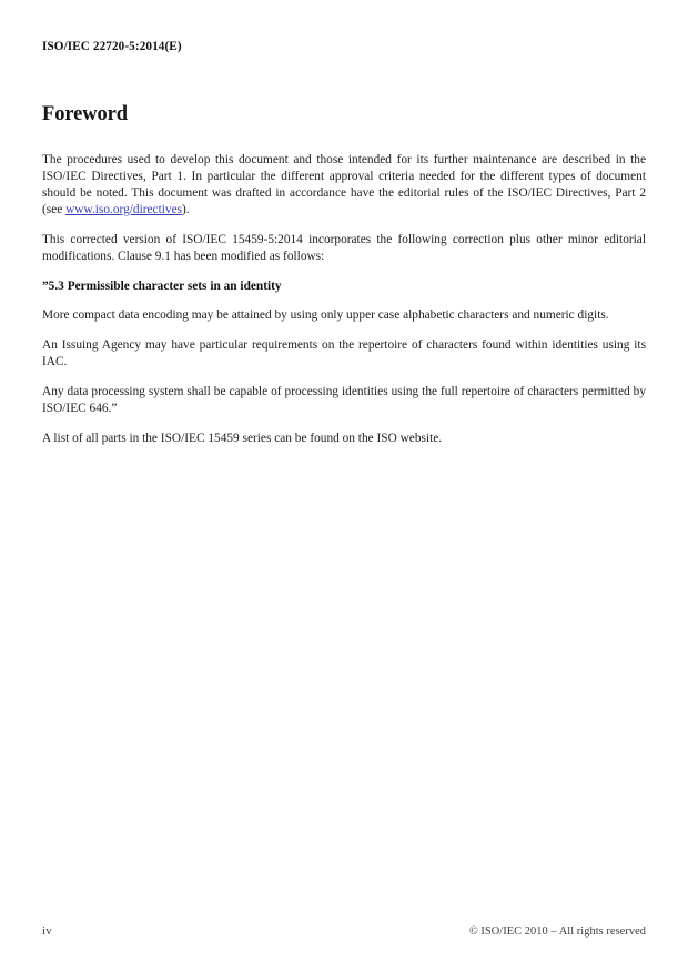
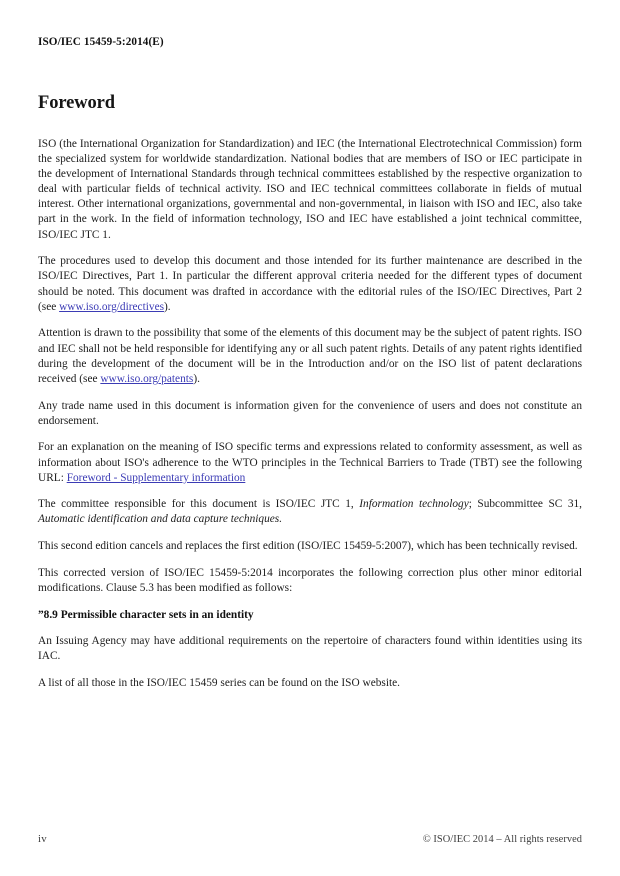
- ISO/IEC 22720-5:2014(E)
+ ISO/IEC 15459-5:2014(E)
  Foreword
+ ISO (the International Organization for Standardization) and IEC (the International Electrotechnical Commission) form the specialized system for worldwide standardization. National bodies that are members of ISO or IEC participate in the development of International Standards through technical committees established by the respective organization to deal with particular fields of technical activity. ISO and IEC technical committees collaborate in fields of mutual interest. Other international organizations, governmental and non-governmental, in liaison with ISO and IEC, also take part in the work. In the field of information technology, ISO and IEC have established a joint technical committee, ISO/IEC JTC 1.
- The procedures used to develop this document and those intended for its further maintenance are described in the ISO/IEC Directives, Part 1. In particular the different approval criteria needed for the different types of document should be noted. This document was drafted in accordance have the editorial rules of the ISO/IEC Directives, Part 2 (see www.iso.org/directives).
+ The procedures used to develop this document and those intended for its further maintenance are described in the ISO/IEC Directives, Part 1. In particular the different approval criteria needed for the different types of document should be noted. This document was drafted in accordance with the editorial rules of the ISO/IEC Directives, Part 2 (see www.iso.org/directives).
+ Attention is drawn to the possibility that some of the elements of this document may be the subject of patent rights. ISO and IEC shall not be held responsible for identifying any or all such patent rights. Details of any patent rights identified during the development of the document will be in the Introduction and/or on the ISO list of patent declarations received (see www.iso.org/patents).
+ Any trade name used in this document is information given for the convenience of users and does not constitute an endorsement.
+ For an explanation on the meaning of ISO specific terms and expressions related to conformity assessment, as well as information about ISO's adherence to the WTO principles in the Technical Barriers to Trade (TBT) see the following URL: Foreword - Supplementary information
+ The committee responsible for this document is ISO/IEC JTC 1, Information technology; Subcommittee SC 31, Automatic identification and data capture techniques.
+ This second edition cancels and replaces the first edition (ISO/IEC 15459-5:2007), which has been technically revised.
- This corrected version of ISO/IEC 15459-5:2014 incorporates the following correction plus other minor editorial modifications. Clause 9.1 has been modified as follows:
+ This corrected version of ISO/IEC 15459-5:2014 incorporates the following correction plus other minor editorial modifications. Clause 5.3 has been modified as follows:
- ”5.3 Permissible character sets in an identity
+ ”8.9 Permissible character sets in an identity
- More compact data encoding may be attained by using only upper case alphabetic characters and numeric digits.
- An Issuing Agency may have particular requirements on the repertoire of characters found within identities using its IAC.
+ An Issuing Agency may have additional requirements on the repertoire of characters found within identities using its IAC.
- Any data processing system shall be capable of processing identities using the full repertoire of characters permitted by ISO/IEC 646.”
- A list of all parts in the ISO/IEC 15459 series can be found on the ISO website.
+ A list of all those in the ISO/IEC 15459 series can be found on the ISO website.
  iv
- © ISO/IEC 2010 – All rights reserved
+ © ISO/IEC 2014 – All rights reserved
